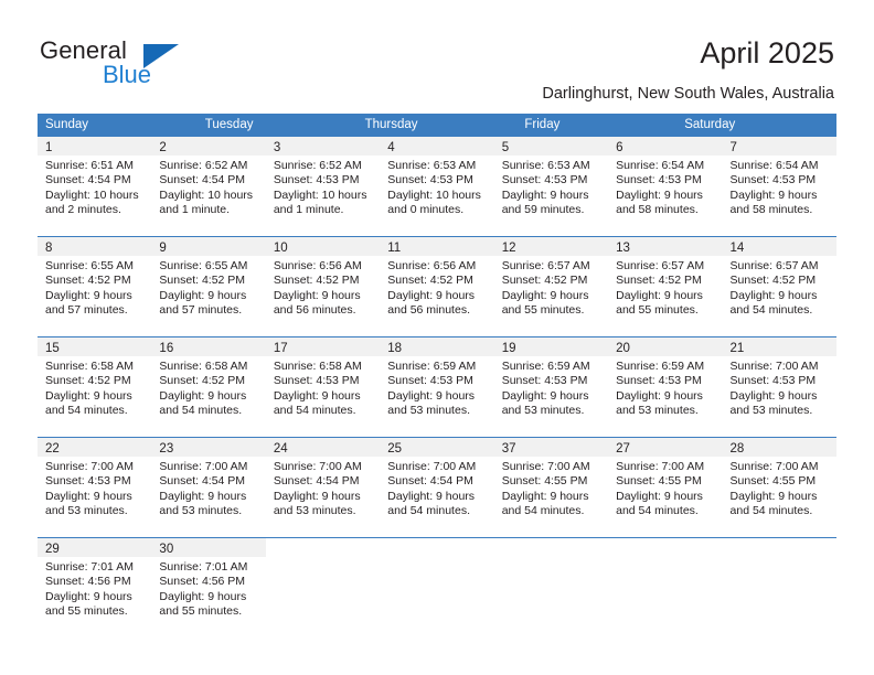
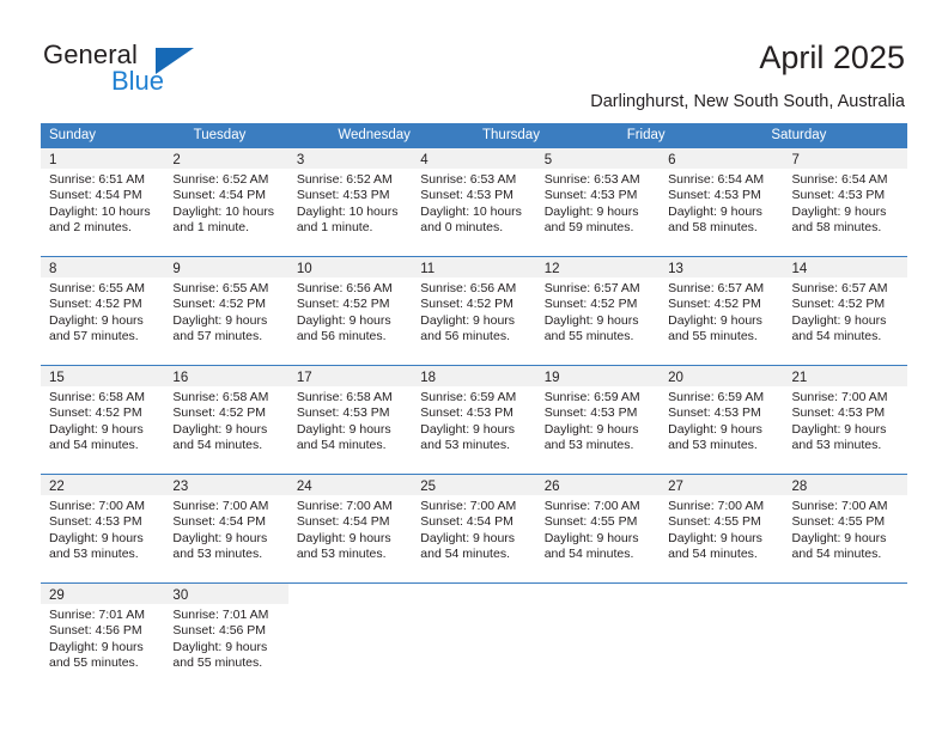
  General
  Blue
  April 2025
- Darlinghurst, New South Wales, Australia
+ Darlinghurst, New South South, Australia
  Sunday
  Tuesday
+ Wednesday
  Thursday
  Friday
  Saturday
  1
  Sunrise: 6:51 AM
  Sunset: 4:54 PM
  Daylight: 10 hours
  and 2 minutes.
  2
  Sunrise: 6:52 AM
  Sunset: 4:54 PM
  Daylight: 10 hours
  and 1 minute.
  3
  Sunrise: 6:52 AM
  Sunset: 4:53 PM
  Daylight: 10 hours
  and 1 minute.
  4
  Sunrise: 6:53 AM
  Sunset: 4:53 PM
  Daylight: 10 hours
  and 0 minutes.
  5
  Sunrise: 6:53 AM
  Sunset: 4:53 PM
  Daylight: 9 hours
  and 59 minutes.
  6
  Sunrise: 6:54 AM
  Sunset: 4:53 PM
  Daylight: 9 hours
  and 58 minutes.
  7
  Sunrise: 6:54 AM
  Sunset: 4:53 PM
  Daylight: 9 hours
  and 58 minutes.
  8
  Sunrise: 6:55 AM
  Sunset: 4:52 PM
  Daylight: 9 hours
  and 57 minutes.
  9
  Sunrise: 6:55 AM
  Sunset: 4:52 PM
  Daylight: 9 hours
  and 57 minutes.
  10
  Sunrise: 6:56 AM
  Sunset: 4:52 PM
  Daylight: 9 hours
  and 56 minutes.
  11
  Sunrise: 6:56 AM
  Sunset: 4:52 PM
  Daylight: 9 hours
  and 56 minutes.
  12
  Sunrise: 6:57 AM
  Sunset: 4:52 PM
  Daylight: 9 hours
  and 55 minutes.
  13
  Sunrise: 6:57 AM
  Sunset: 4:52 PM
  Daylight: 9 hours
  and 55 minutes.
  14
  Sunrise: 6:57 AM
  Sunset: 4:52 PM
  Daylight: 9 hours
  and 54 minutes.
  15
  Sunrise: 6:58 AM
  Sunset: 4:52 PM
  Daylight: 9 hours
  and 54 minutes.
  16
  Sunrise: 6:58 AM
  Sunset: 4:52 PM
  Daylight: 9 hours
  and 54 minutes.
  17
  Sunrise: 6:58 AM
  Sunset: 4:53 PM
  Daylight: 9 hours
  and 54 minutes.
  18
  Sunrise: 6:59 AM
  Sunset: 4:53 PM
  Daylight: 9 hours
  and 53 minutes.
  19
  Sunrise: 6:59 AM
  Sunset: 4:53 PM
  Daylight: 9 hours
  and 53 minutes.
  20
  Sunrise: 6:59 AM
  Sunset: 4:53 PM
  Daylight: 9 hours
  and 53 minutes.
  21
  Sunrise: 7:00 AM
  Sunset: 4:53 PM
  Daylight: 9 hours
  and 53 minutes.
  22
  Sunrise: 7:00 AM
  Sunset: 4:53 PM
  Daylight: 9 hours
  and 53 minutes.
  23
  Sunrise: 7:00 AM
  Sunset: 4:54 PM
  Daylight: 9 hours
  and 53 minutes.
  24
  Sunrise: 7:00 AM
  Sunset: 4:54 PM
  Daylight: 9 hours
  and 53 minutes.
  25
  Sunrise: 7:00 AM
  Sunset: 4:54 PM
  Daylight: 9 hours
  and 54 minutes.
- 37
+ 26
  Sunrise: 7:00 AM
  Sunset: 4:55 PM
  Daylight: 9 hours
  and 54 minutes.
  27
  Sunrise: 7:00 AM
  Sunset: 4:55 PM
  Daylight: 9 hours
  and 54 minutes.
  28
  Sunrise: 7:00 AM
  Sunset: 4:55 PM
  Daylight: 9 hours
  and 54 minutes.
  29
  Sunrise: 7:01 AM
  Sunset: 4:56 PM
  Daylight: 9 hours
  and 55 minutes.
  30
  Sunrise: 7:01 AM
  Sunset: 4:56 PM
  Daylight: 9 hours
  and 55 minutes.
